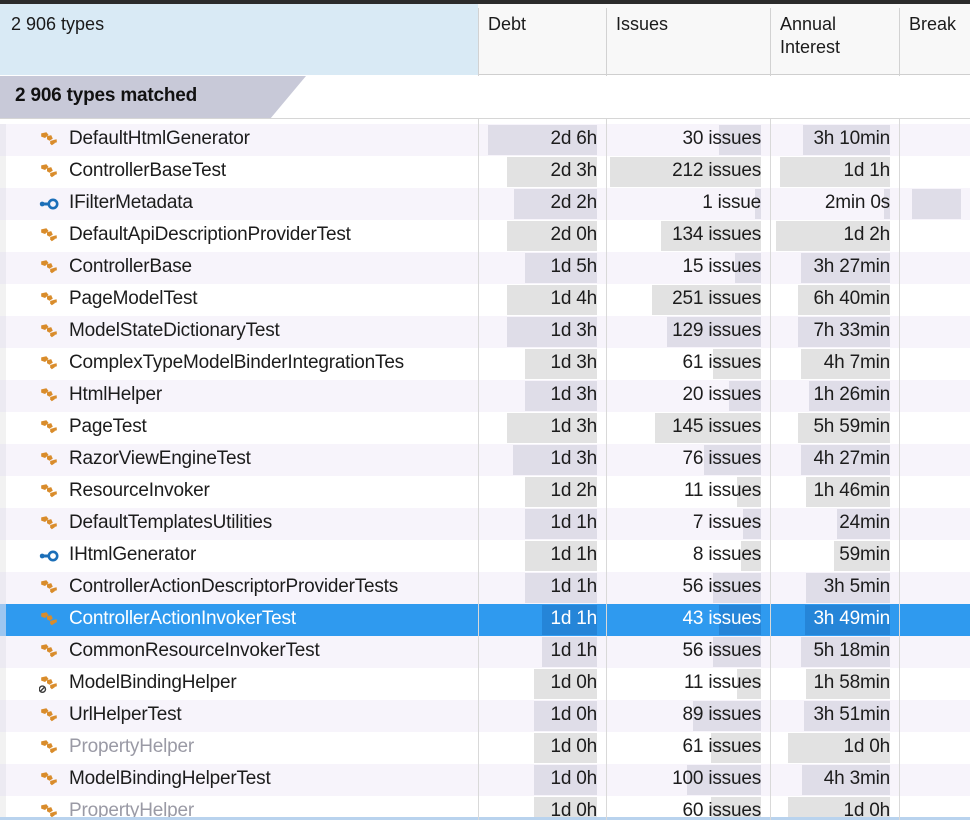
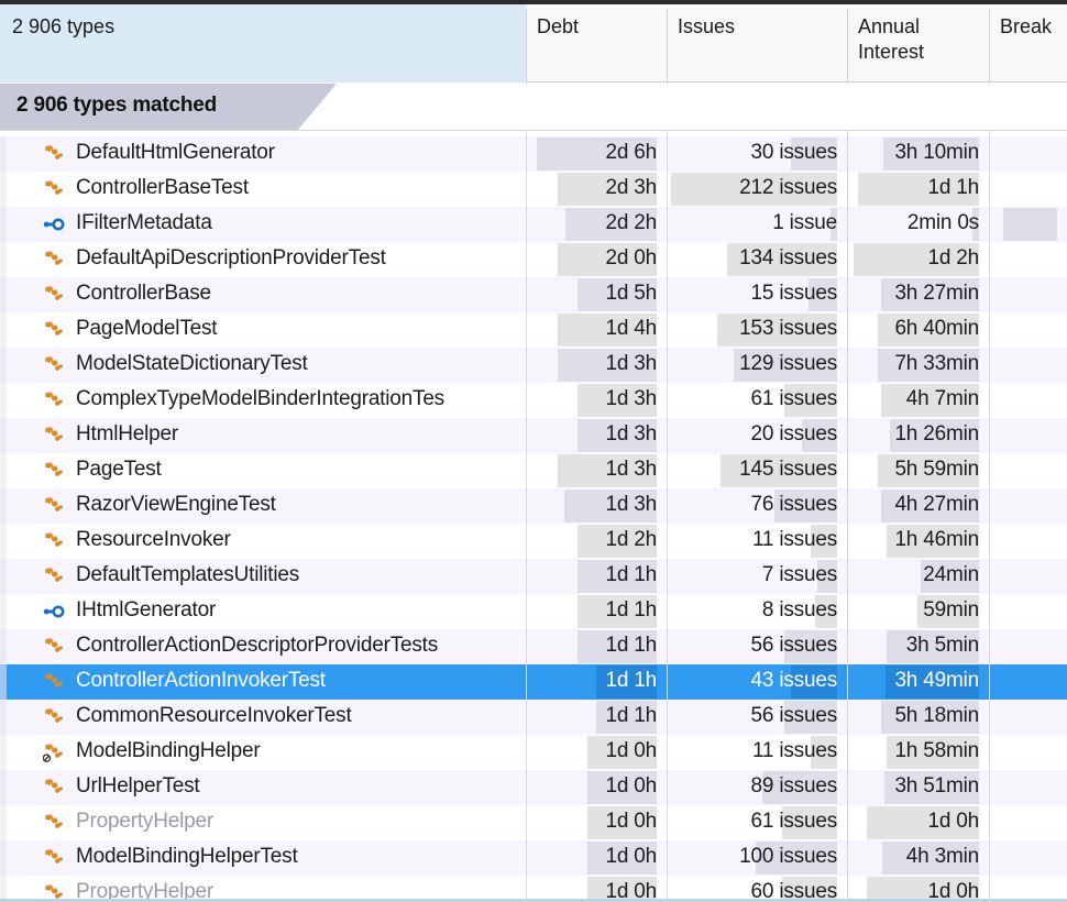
  2 906 types
  Debt
  Issues
  Annual
  Interest
  Break
  2 906 types matched
  DefaultHtmlGenerator
  2d 6h
  30 issues
  3h 10min
  ControllerBaseTest
  2d 3h
  212 issues
  1d 1h
  IFilterMetadata
  2d 2h
  1 issue
  2min 0s
  DefaultApiDescriptionProviderTest
  2d 0h
  134 issues
  1d 2h
  ControllerBase
  1d 5h
  15 issues
  3h 27min
  PageModelTest
  1d 4h
- 251 issues
+ 153 issues
  6h 40min
  ModelStateDictionaryTest
  1d 3h
  129 issues
  7h 33min
  ComplexTypeModelBinderIntegrationTes
  1d 3h
  61 issues
  4h 7min
  HtmlHelper
  1d 3h
  20 issues
  1h 26min
  PageTest
  1d 3h
  145 issues
  5h 59min
  RazorViewEngineTest
  1d 3h
  76 issues
  4h 27min
  ResourceInvoker
  1d 2h
  11 issues
  1h 46min
  DefaultTemplatesUtilities
  1d 1h
  7 issues
  24min
  IHtmlGenerator
  1d 1h
  8 issues
  59min
  ControllerActionDescriptorProviderTests
  1d 1h
  56 issues
  3h 5min
  ControllerActionInvokerTest
  1d 1h
  43 issues
  3h 49min
  CommonResourceInvokerTest
  1d 1h
  56 issues
  5h 18min
  ModelBindingHelper
  1d 0h
  11 issues
  1h 58min
  UrlHelperTest
  1d 0h
  89 issues
  3h 51min
  PropertyHelper
  1d 0h
  61 issues
  1d 0h
  ModelBindingHelperTest
  1d 0h
  100 issues
  4h 3min
  PropertyHelper
  1d 0h
  60 issues
  1d 0h
